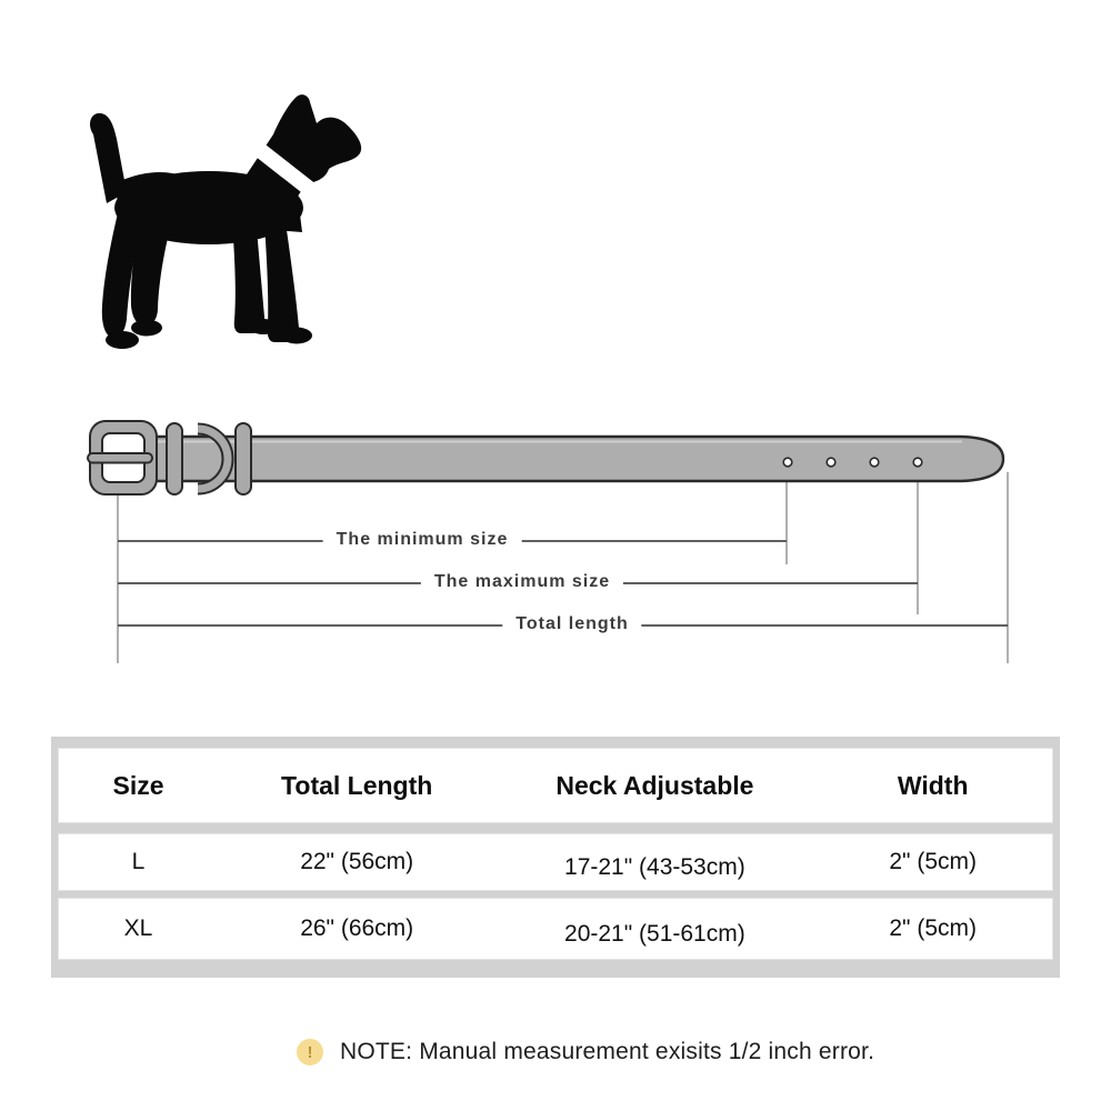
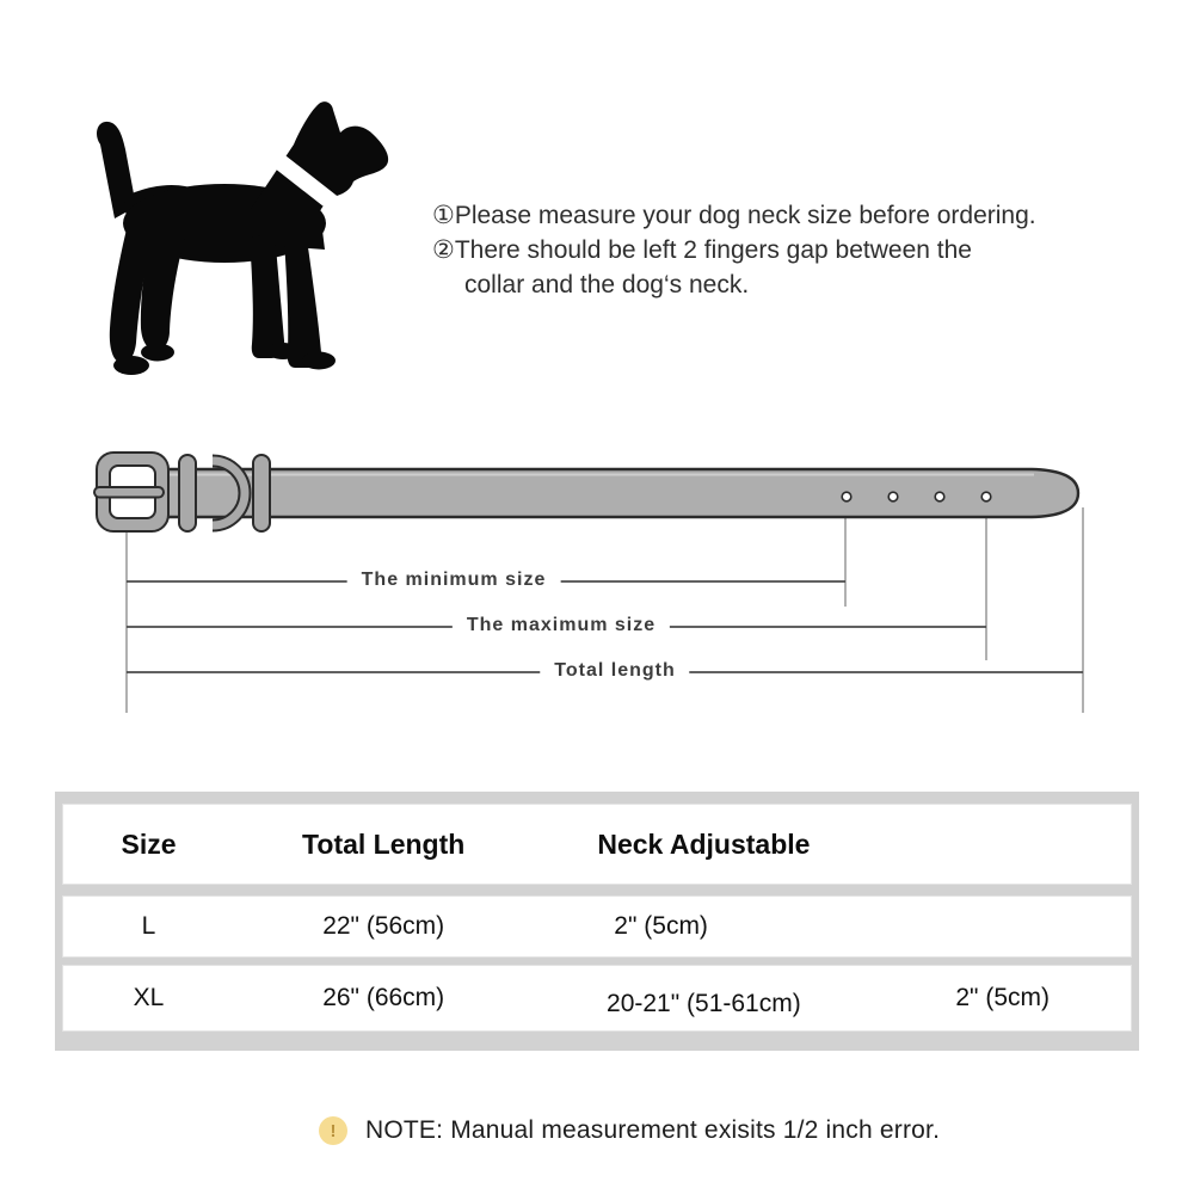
+ ①Please measure your dog neck size before ordering.
+ ②There should be left 2 fingers gap between the
+ collar and the dog‘s neck.
  The minimum size
  The maximum size
  Total length
  Size
  Total Length
  Neck Adjustable
- Width
  L
  22" (56cm)
- 17-21" (43-53cm)
  2" (5cm)
  XL
  26" (66cm)
  20-21" (51-61cm)
  2" (5cm)
  !
  NOTE: Manual measurement exisits 1/2 inch error.
